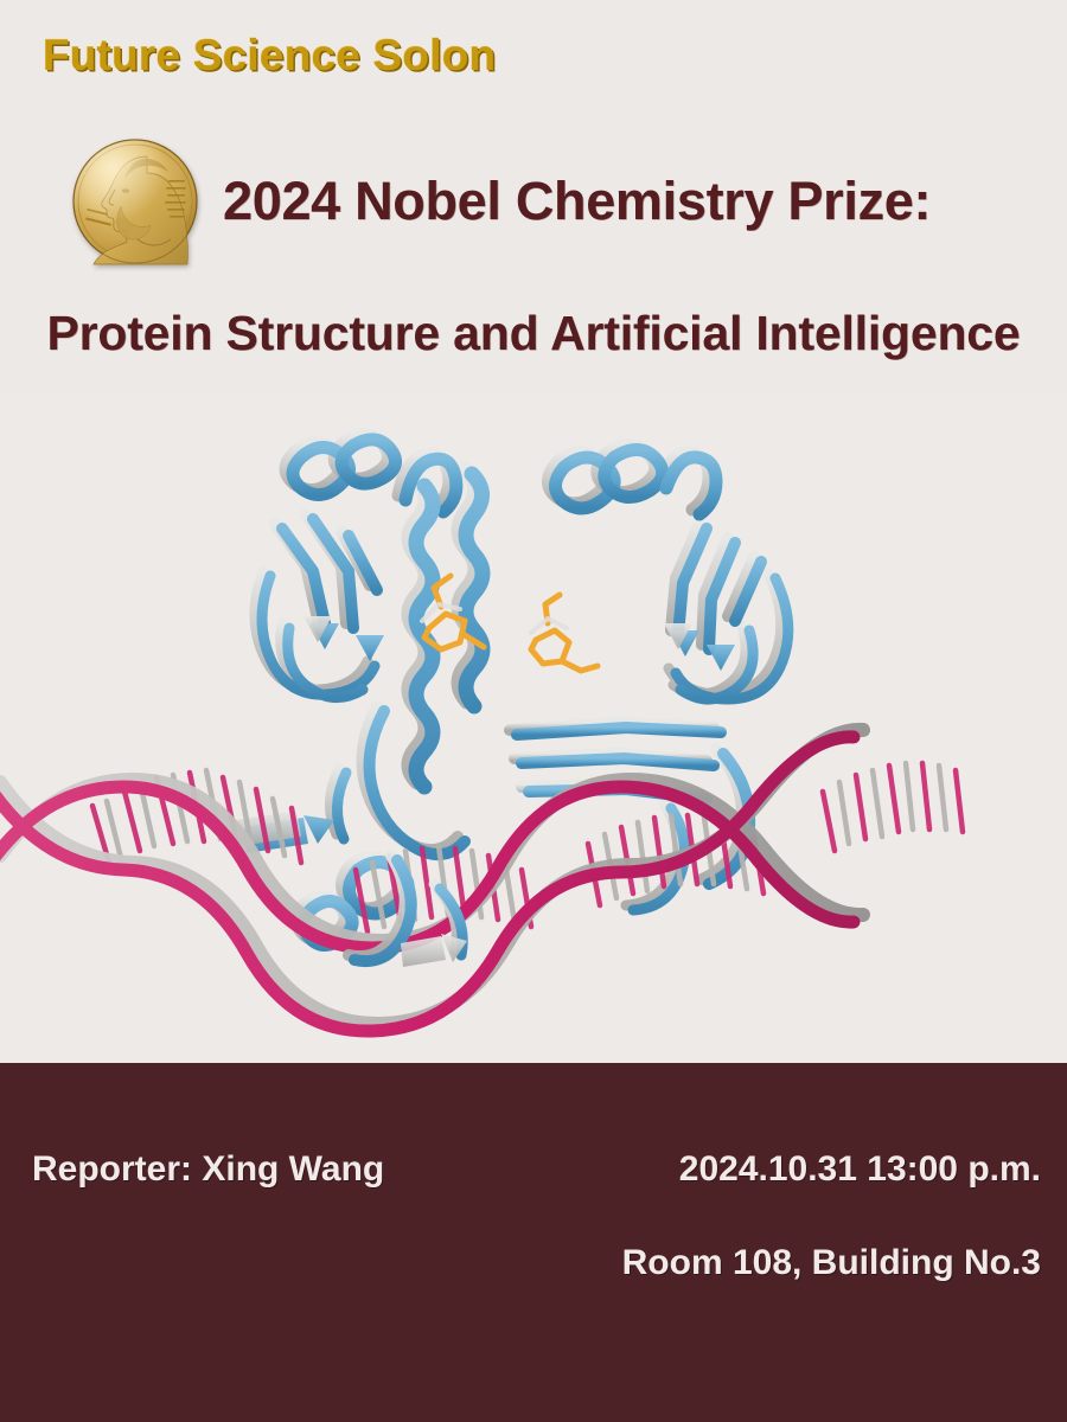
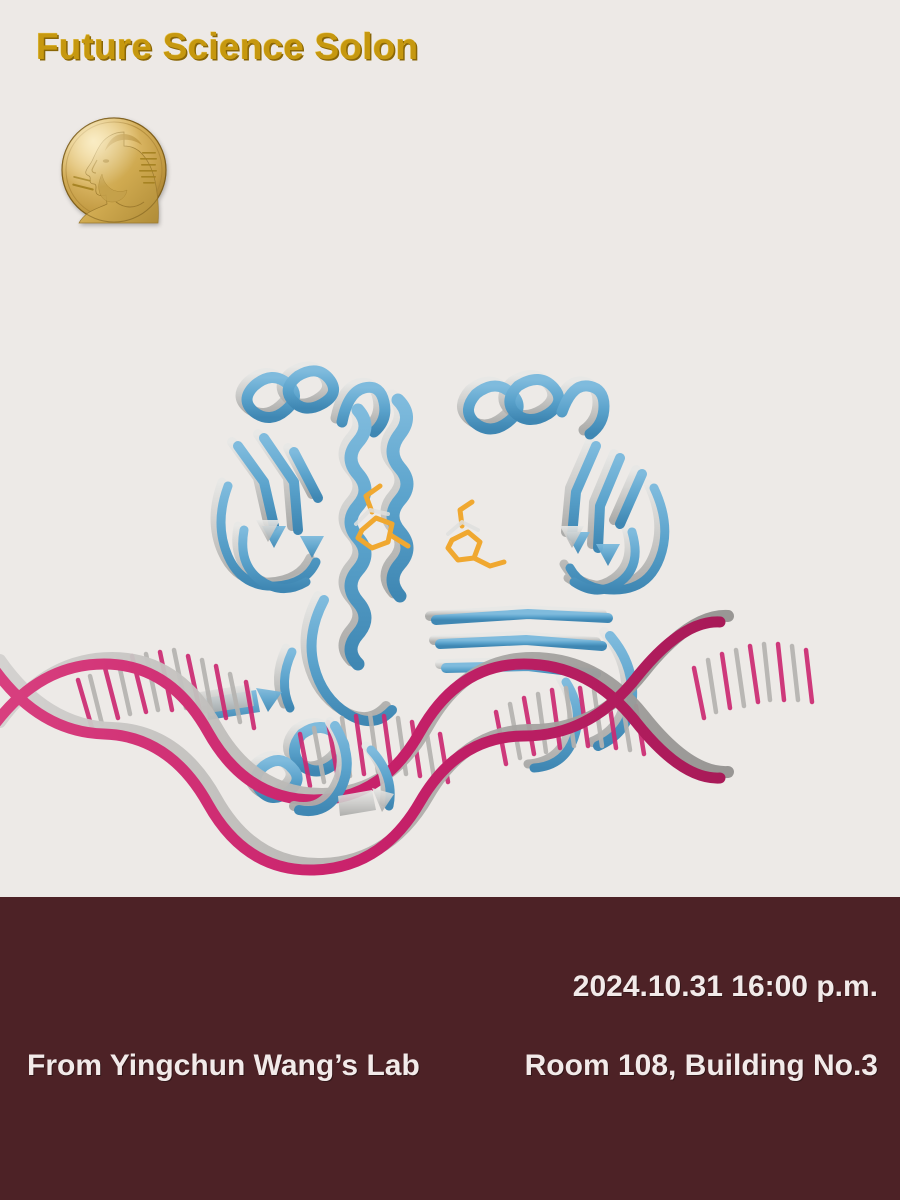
  Future Science Solon
- 2024 Nobel Chemistry Prize:
- Protein Structure and Artificial Intelligence
- Reporter: Xing Wang
- 2024.10.31 13:00 p.m.
+ 2024.10.31 16:00 p.m.
+ From Yingchun Wang’s Lab
  Room 108, Building No.3
